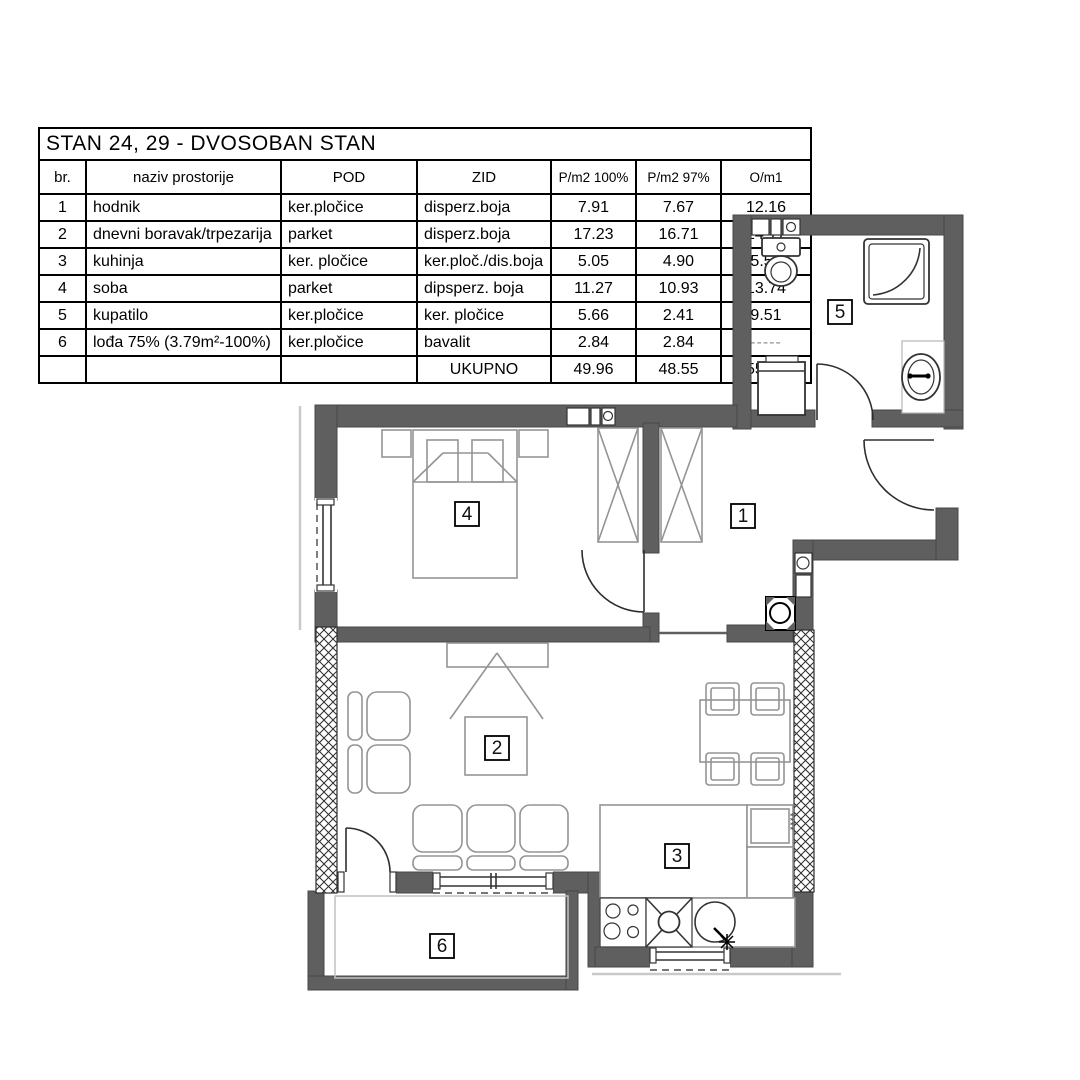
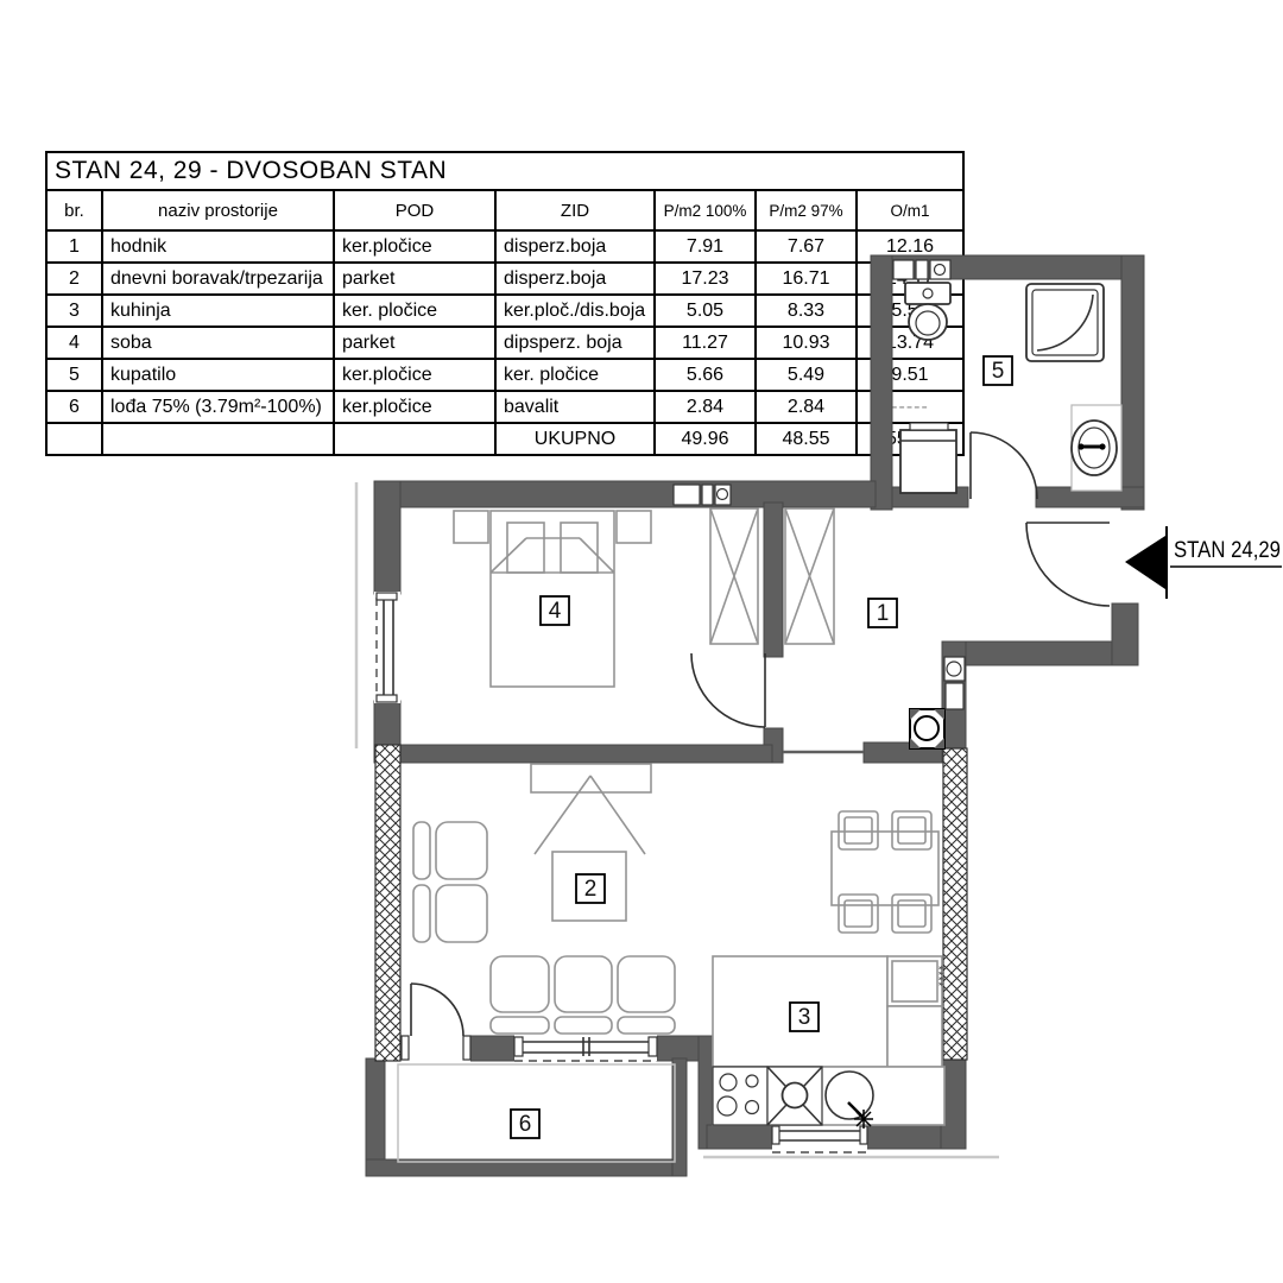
  STAN 24, 29 - DVOSOBAN STAN
  br.	naziv prostorije	POD	ZID	P/m2 100%	P/m2 97%	O/m1
  1	hodnik	ker.pločice	disperz.boja	7.91	7.67	12.16
  2	dnevni boravak/trpezarija	parket	disperz.boja	17.23	16.71
- 3	kuhinja	ker. pločice	ker.ploč./dis.boja	5.05	4.90	5.
+ 3	kuhinja	ker. pločice	ker.ploč./dis.boja	5.05	8.33	5.
  4	soba	parket	dipsperz. boja	11.27	10.93	3.74
- 5	kupatilo	ker.pločice	ker. pločice	5.66	2.41	9.51
+ 5	kupatilo	ker.pločice	ker. pločice	5.66	5.49	9.51
  6	lođa 75% (3.79m²-100%)	ker.pločice	bavalit	2.84	2.84	-----
  			UKUPNO	49.96	48.55
  1
  2
  3
  4
  5
  6
+ STAN 24,29
